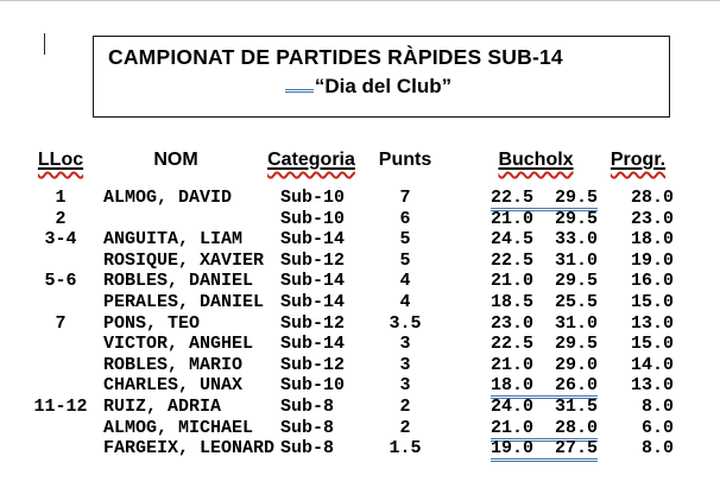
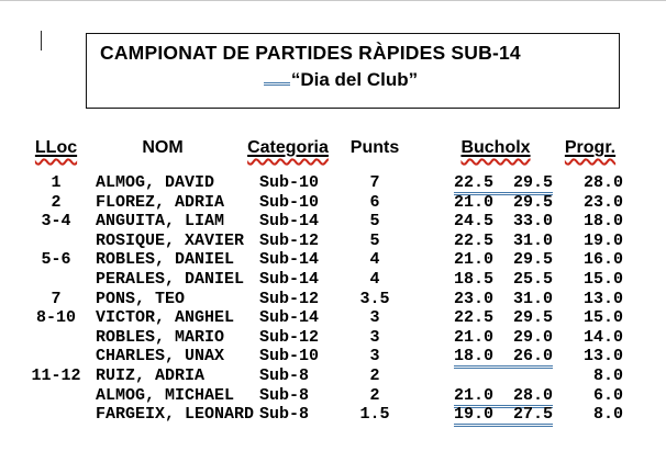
  CAMPIONAT DE PARTIDES RÀPIDES SUB-14
  “Dia del Club”
  LLoc
  NOM
  Categoria
  Punts
  Bucholx
  Progr.
  1
  ALMOG, DAVID
  Sub-10
  7
  22.5 29.5
  28.0
  2
+ FLOREZ, ADRIA
  Sub-10
  6
  21.0 29.5
  23.0
  3-4
  ANGUITA, LIAM
  Sub-14
  5
  24.5 33.0
  18.0
  ROSIQUE, XAVIER
  Sub-12
  5
  22.5 31.0
  19.0
  5-6
  ROBLES, DANIEL
  Sub-14
  4
  21.0 29.5
  16.0
  PERALES, DANIEL
  Sub-14
  4
  18.5 25.5
  15.0
  7
  PONS, TEO
  Sub-12
  3.5
  23.0 31.0
  13.0
+ 8-10
  VICTOR, ANGHEL
  Sub-14
  3
  22.5 29.5
  15.0
  ROBLES, MARIO
  Sub-12
  3
  21.0 29.0
  14.0
  CHARLES, UNAX
  Sub-10
  3
  18.0 26.0
  13.0
  11-12
  RUIZ, ADRIA
  Sub-8
  2
- 24.0 31.5
  8.0
  ALMOG, MICHAEL
  Sub-8
  2
  21.0 28.0
  6.0
  FARGEIX, LEONARD
  Sub-8
  1.5
  19.0 27.5
  8.0
